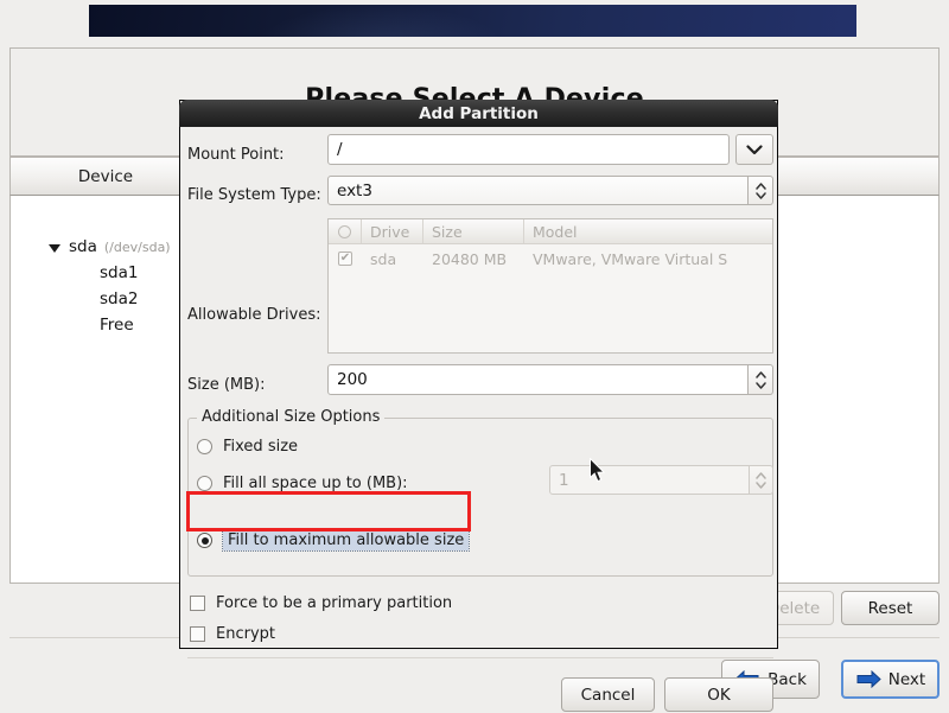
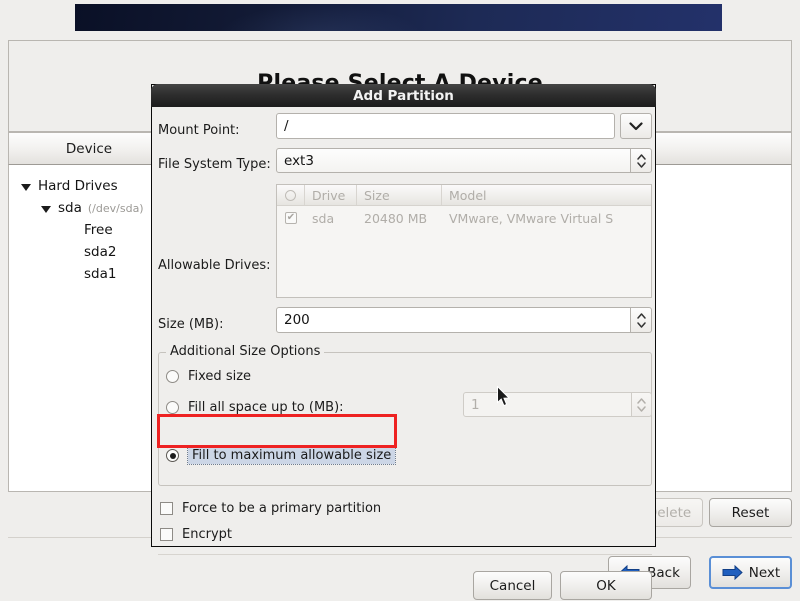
  Device
+ Hard Drives
  sda
  (/dev/sda)
- sda1
+ Free
  sda2
- Free
+ sda1
  elete
  Reset
  Back
  Next
  Add Partition
  Mount Point:
  /
  File System Type:
  ext3
  Allowable Drives:
  Drive
  Size
  Model
  ✔
  sda
  20480 MB
  VMware, VMware Virtual S
  Size (MB):
  200
  Additional Size Options
  Fixed size
  Fill all space up to (MB):
  1
  Fill to maximum allowable size
  Force to be a primary partition
  Encrypt
  Cancel
  OK
